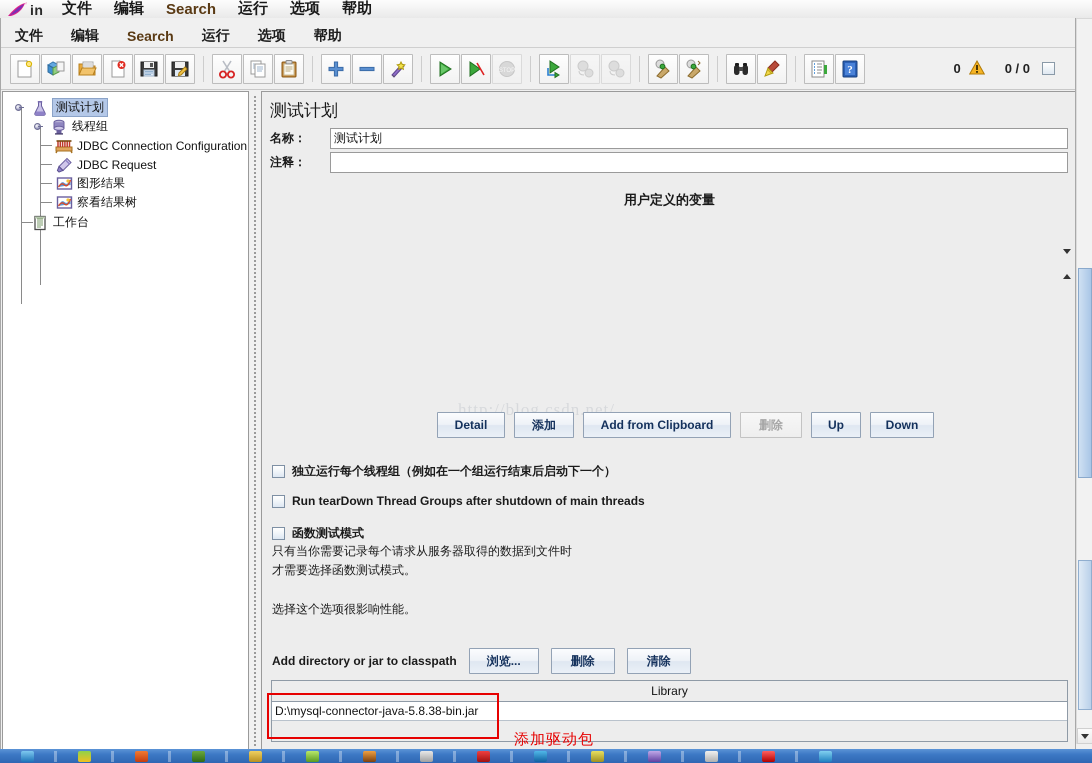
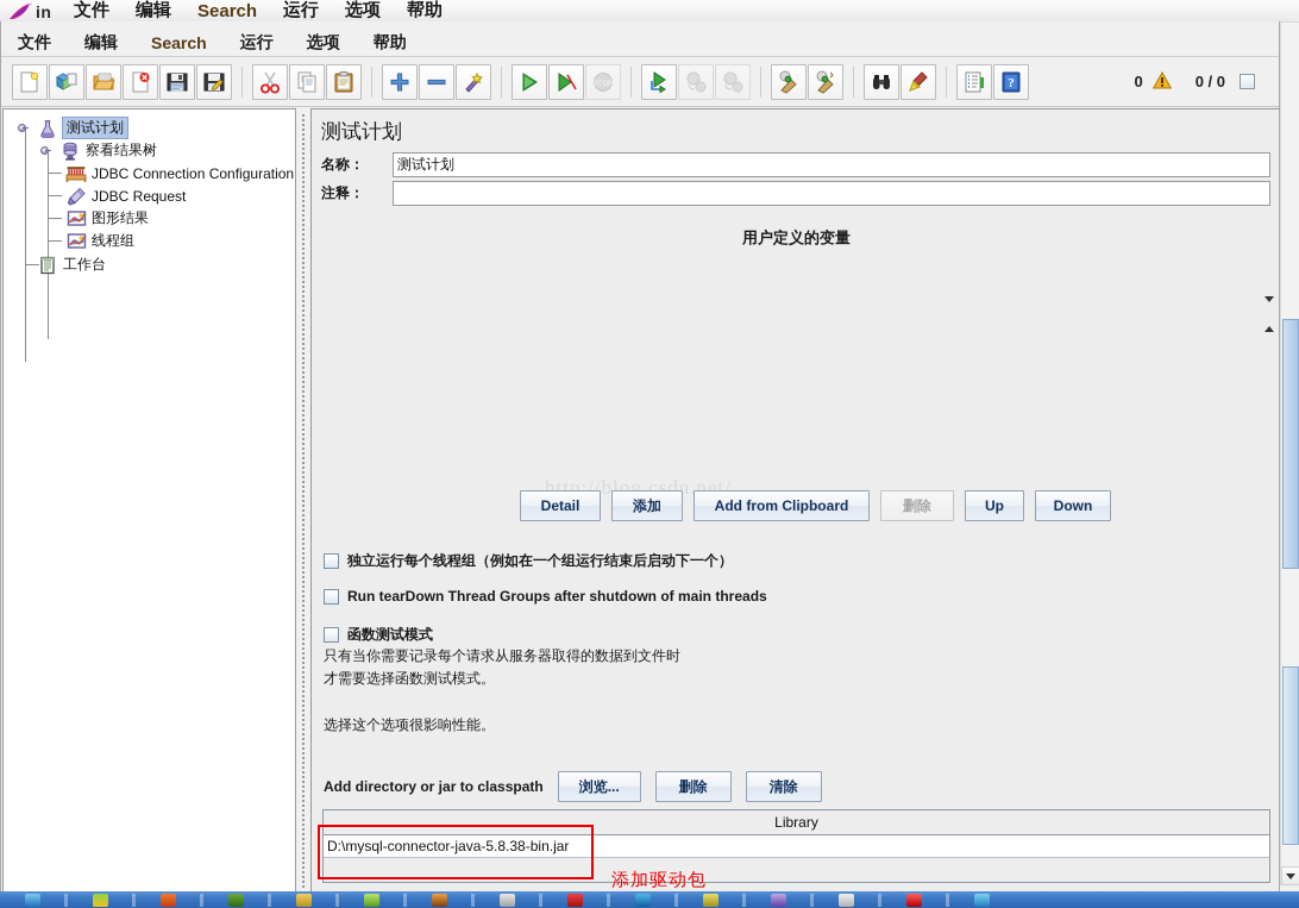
  in
  文件
  编辑
  Search
  运行
  选项
  帮助
  文件
  编辑
  Search
  运行
  选项
  帮助
  ?
  0
  0 / 0
  测试计划
- 线程组
+ 察看结果树
  JDBC Connection Configuration
  JDBC Request
  图形结果
- 察看结果树
+ 线程组
  工作台
  测试计划
  名称：
  测试计划
  注释：
  用户定义的变量
  http://blog.csdn.net/
  Detail
  添加
  Add from Clipboard
  删除
  Up
  Down
  独立运行每个线程组（例如在一个组运行结束后启动下一个）
  Run tearDown Thread Groups after shutdown of main threads
  函数测试模式
  只有当你需要记录每个请求从服务器取得的数据到文件时
  才需要选择函数测试模式。
  选择这个选项很影响性能。
  Add directory or jar to classpath
  浏览...
  删除
  清除
  Library
  D:\mysql-connector-java-5.8.38-bin.jar
  添加驱动包
